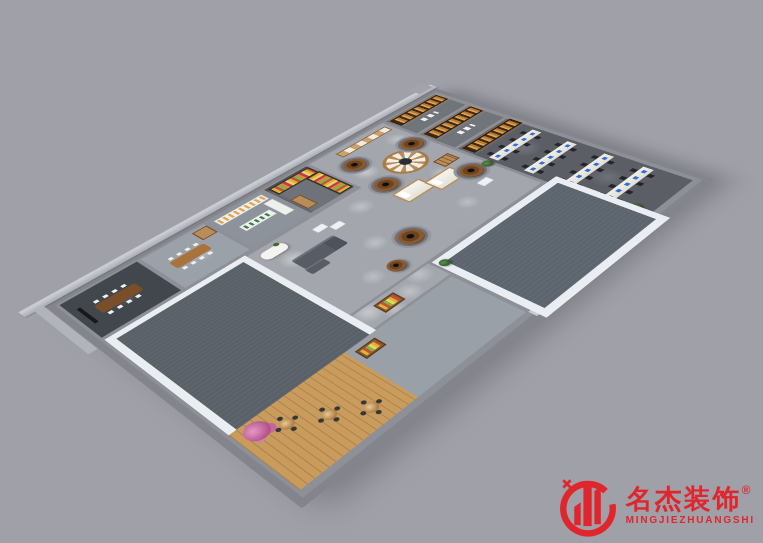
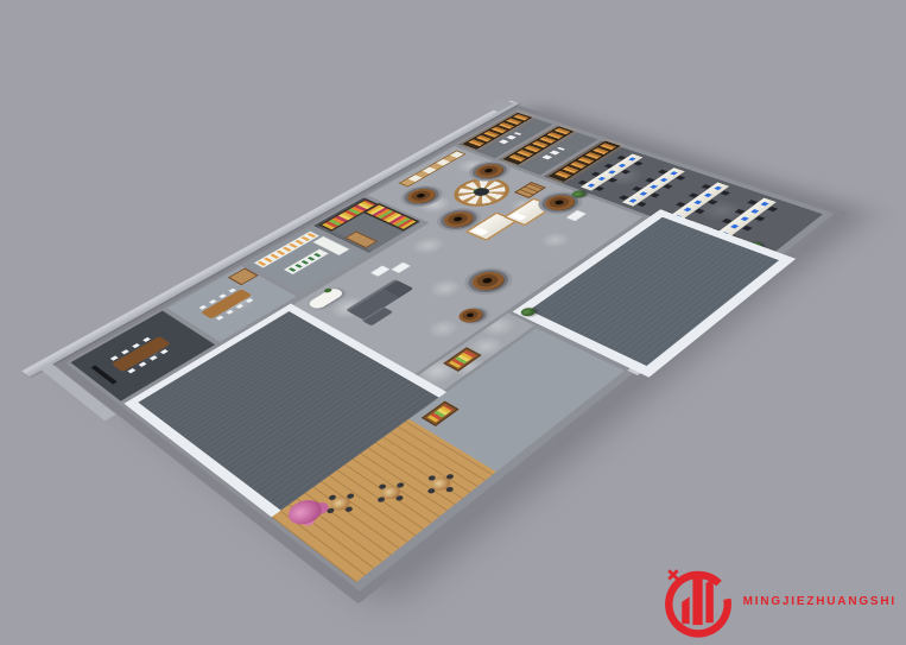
- 名杰装饰®
  MINGJIEZHUANGSHI
